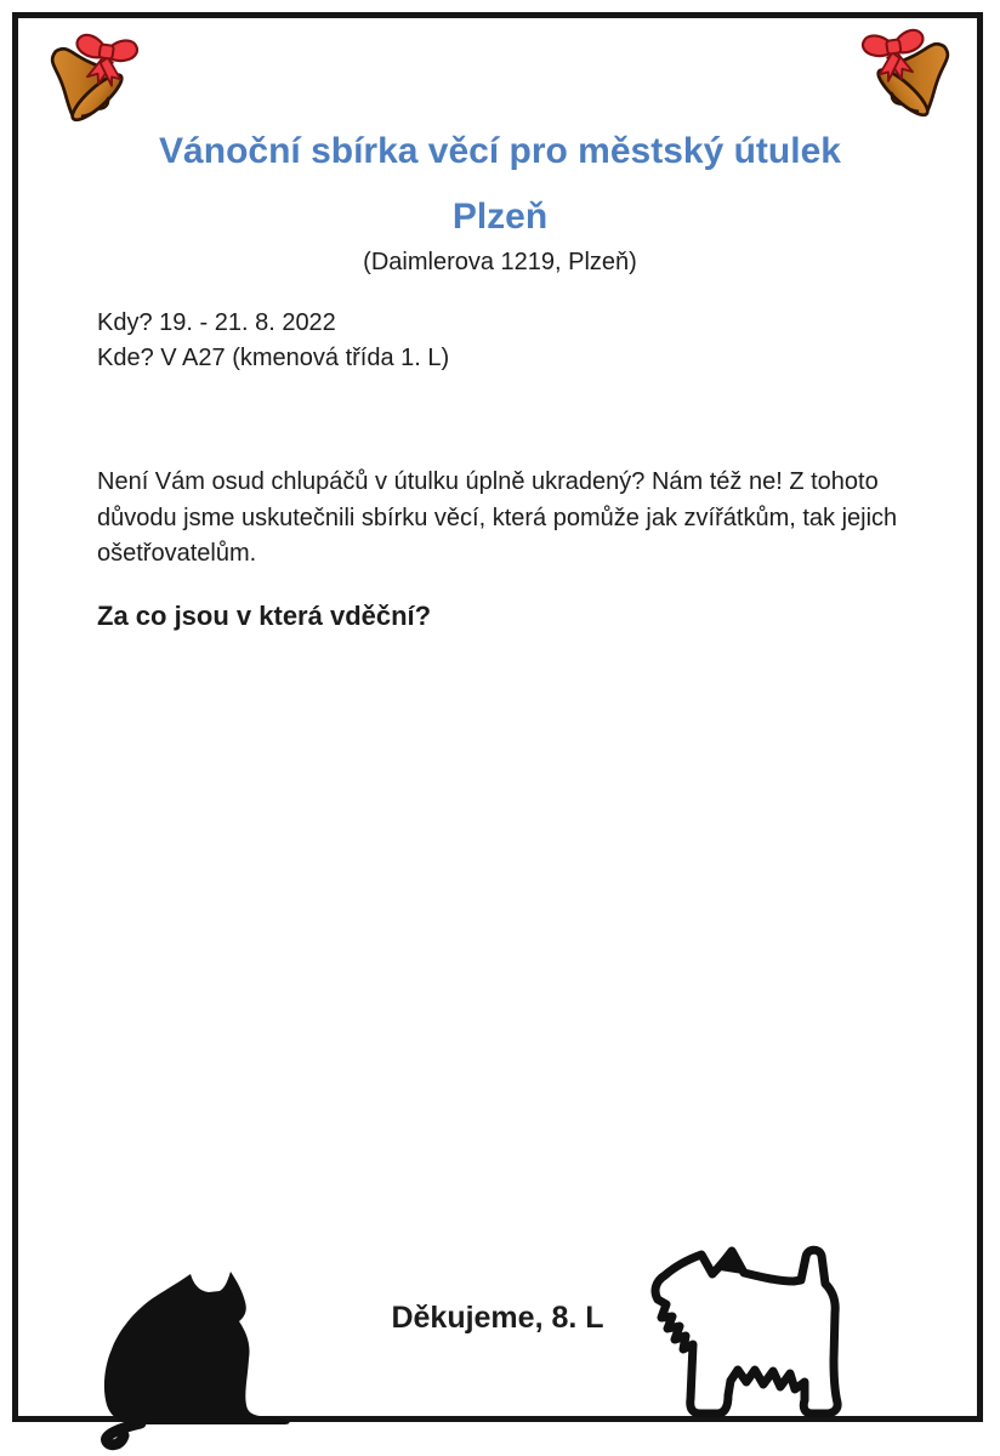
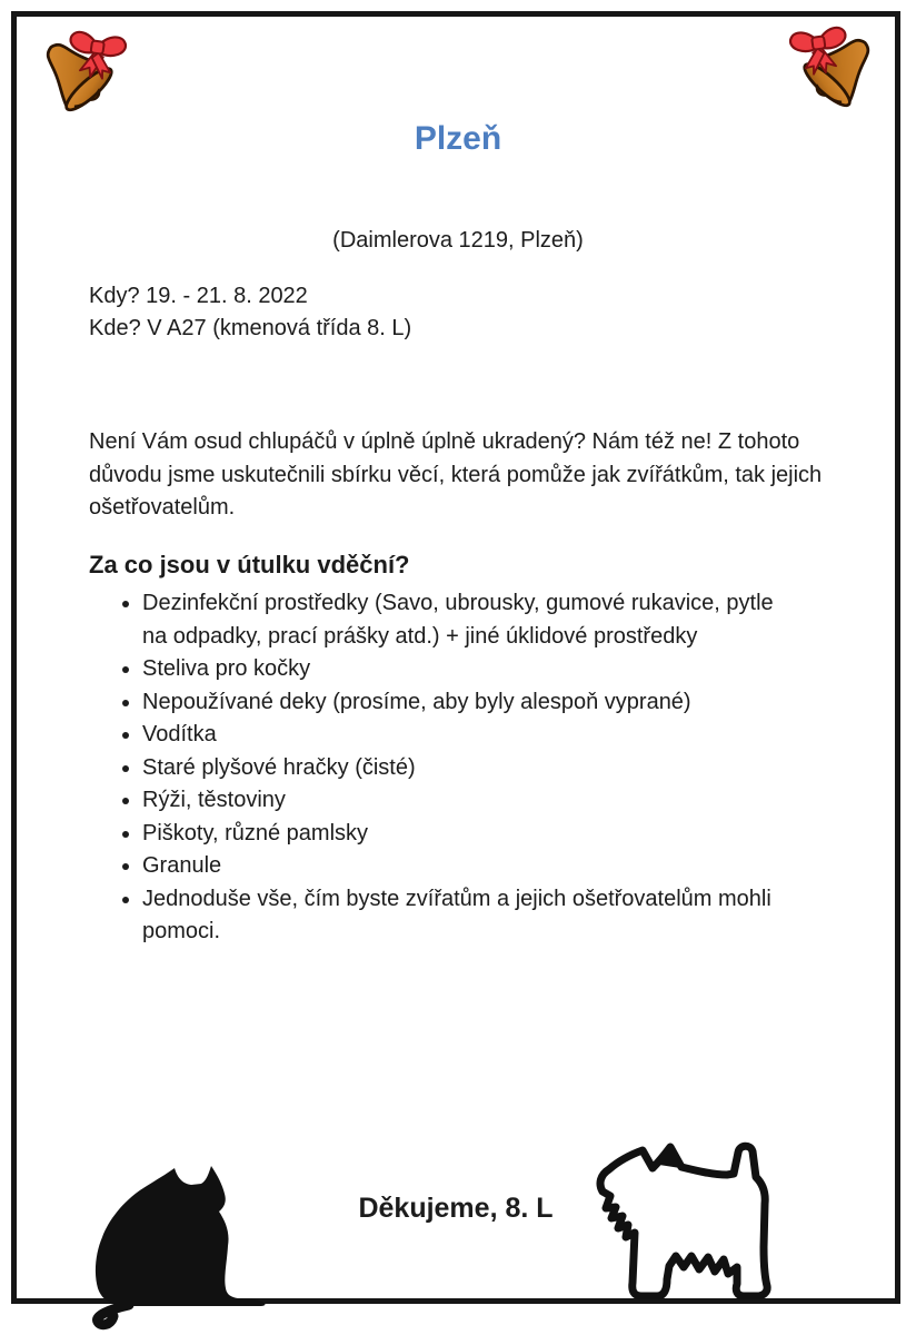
- Vánoční sbírka věcí pro městský útulek
  Plzeň
  (Daimlerova 1219, Plzeň)
  Kdy? 19. - 21. 8. 2022
- Kde? V A27 (kmenová třída 1. L)
+ Kde? V A27 (kmenová třída 8. L)
- Není Vám osud chlupáčů v útulku úplně ukradený? Nám též ne! Z tohoto důvodu jsme uskutečnili sbírku věcí, která pomůže jak zvířátkům, tak jejich ošetřovatelům.
+ Není Vám osud chlupáčů v úplně úplně ukradený? Nám též ne! Z tohoto důvodu jsme uskutečnili sbírku věcí, která pomůže jak zvířátkům, tak jejich ošetřovatelům.
- Za co jsou v která vděční?
+ Za co jsou v útulku vděční?
+ Dezinfekční prostředky (Savo, ubrousky, gumové rukavice, pytle na odpadky, prací prášky atd.) + jiné úklidové prostředky
+ Steliva pro kočky
+ Nepoužívané deky (prosíme, aby byly alespoň vyprané)
+ Vodítka
+ Staré plyšové hračky (čisté)
+ Rýži, těstoviny
+ Piškoty, různé pamlsky
+ Granule
+ Jednoduše vše, čím byste zvířatům a jejich ošetřovatelům mohli pomoci.
  Děkujeme, 8. L
